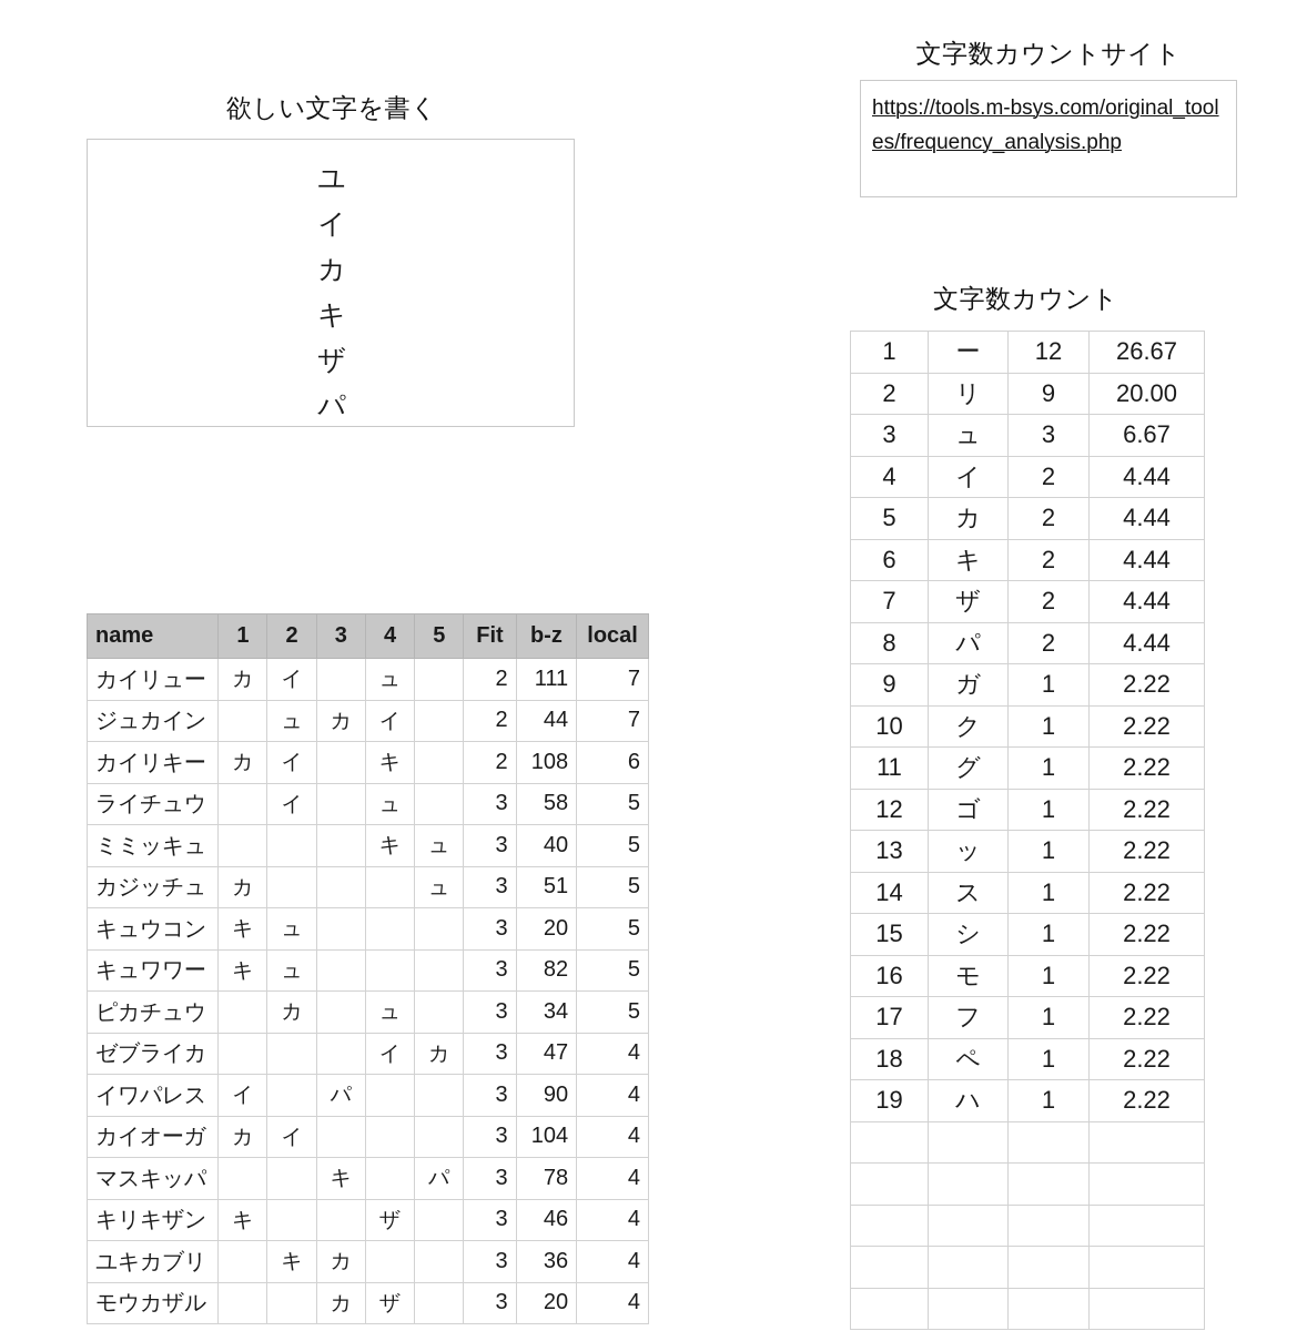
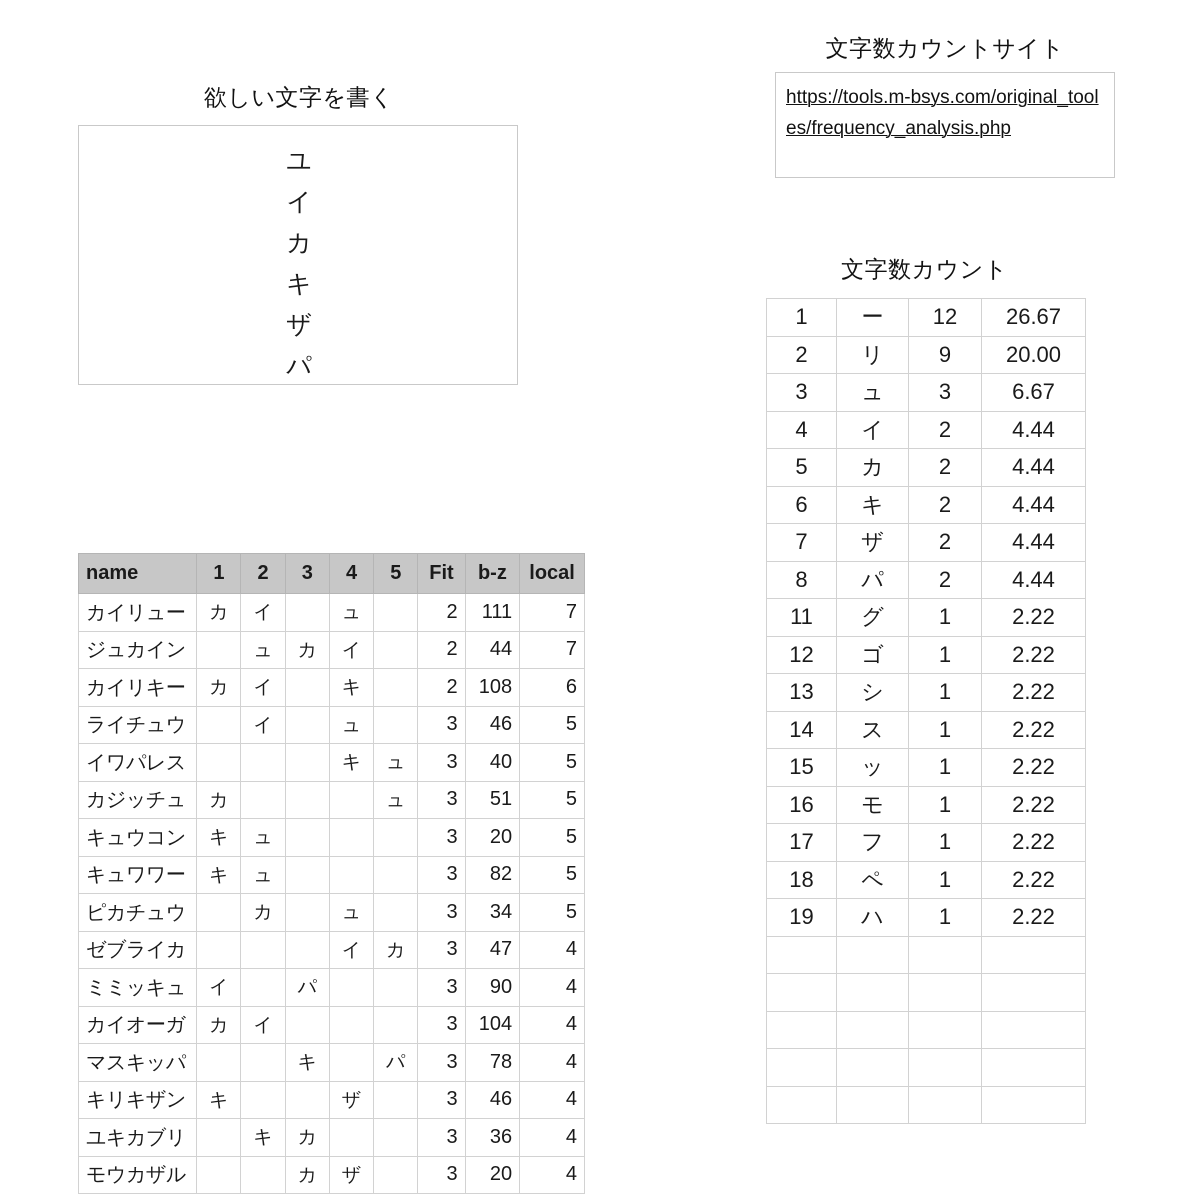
  欲しい文字を書く
  ユ
  イ
  カ
  キ
  ザ
  パ
  文字数カウントサイト
  https://tools.m-bsys.com/original_tooles/frequency_analysis.php
  文字数カウント
  1	ー	12	26.67
  2	リ	9	20.00
  3	ュ	3	6.67
  4	イ	2	4.44
  5	カ	2	4.44
  6	キ	2	4.44
  7	ザ	2	4.44
  8	パ	2	4.44
- 9	ガ	1	2.22
- 10	ク	1	2.22
  11	グ	1	2.22
  12	ゴ	1	2.22
- 13	ッ	1	2.22
+ 13	シ	1	2.22
  14	ス	1	2.22
- 15	シ	1	2.22
+ 15	ッ	1	2.22
  16	モ	1	2.22
  17	フ	1	2.22
  18	ペ	1	2.22
  19	ハ	1	2.22
  name	1	2	3	4	5	Fit	b-z	local
  カイリュー	カ	イ		ュ		2	111	7
  ジュカイン		ュ	カ	イ		2	44	7
  カイリキー	カ	イ		キ		2	108	6
- ライチュウ		イ		ュ		3	58	5
+ ライチュウ		イ		ュ		3	46	5
- ミミッキュ				キ	ュ	3	40	5
+ イワパレス				キ	ュ	3	40	5
  カジッチュ	カ				ュ	3	51	5
  キュウコン	キ	ュ				3	20	5
  キュワワー	キ	ュ				3	82	5
  ピカチュウ		カ		ュ		3	34	5
  ゼブライカ				イ	カ	3	47	4
- イワパレス	イ		パ			3	90	4
+ ミミッキュ	イ		パ			3	90	4
  カイオーガ	カ	イ				3	104	4
  マスキッパ			キ		パ	3	78	4
  キリキザン	キ			ザ		3	46	4
  ユキカブリ		キ	カ			3	36	4
  モウカザル			カ	ザ		3	20	4
